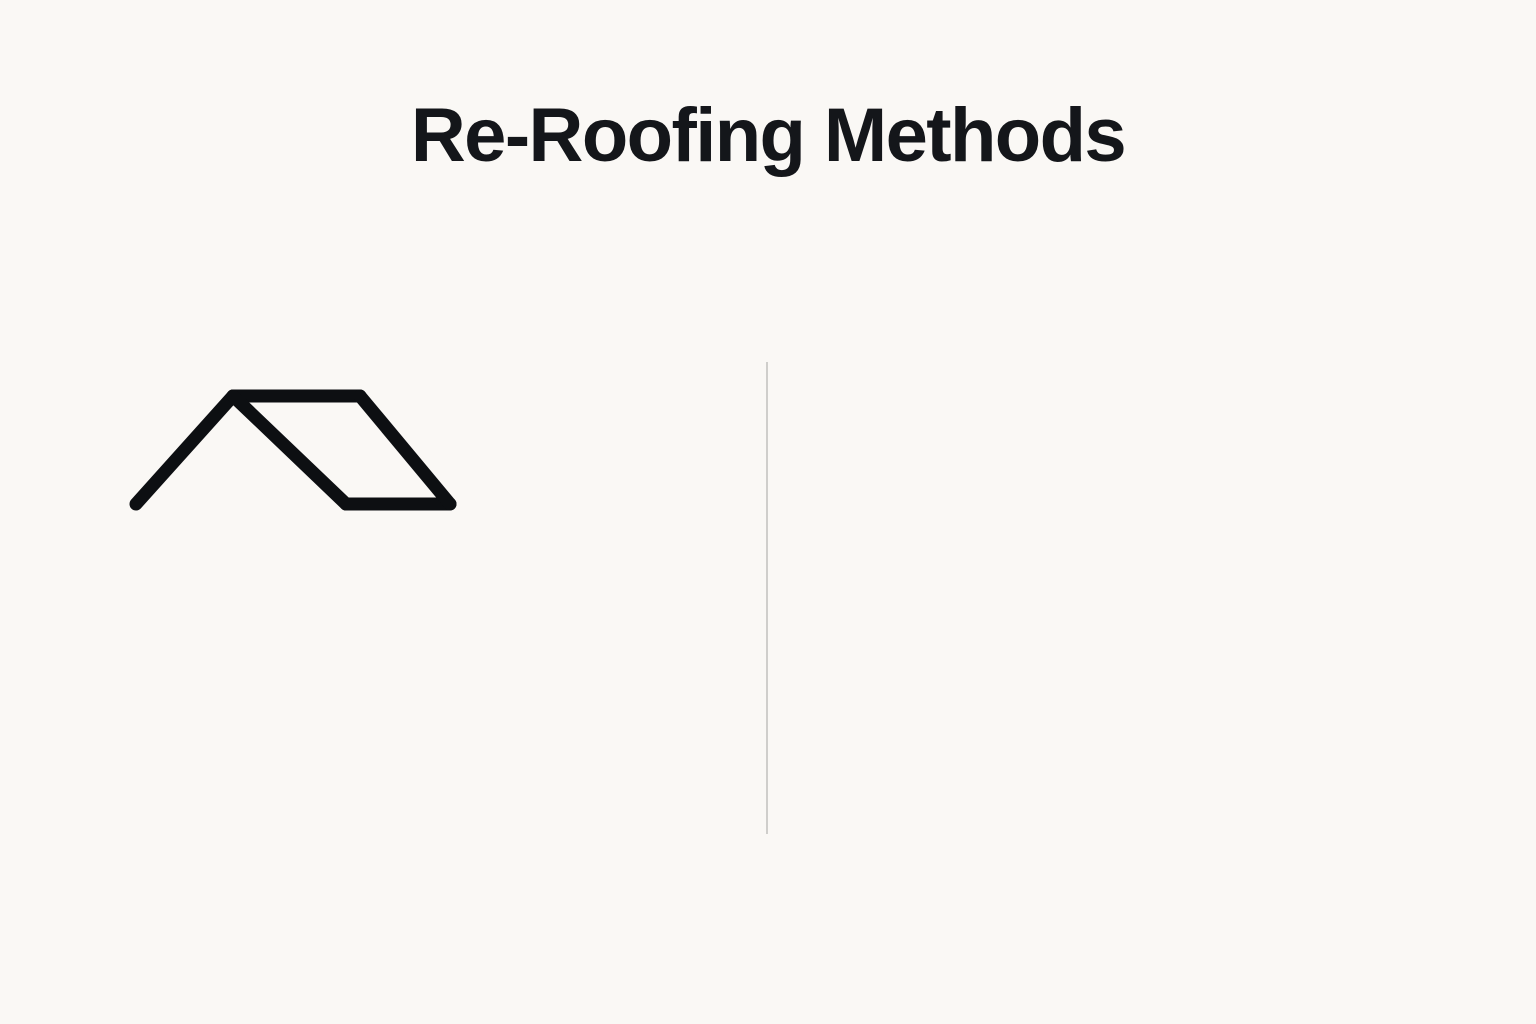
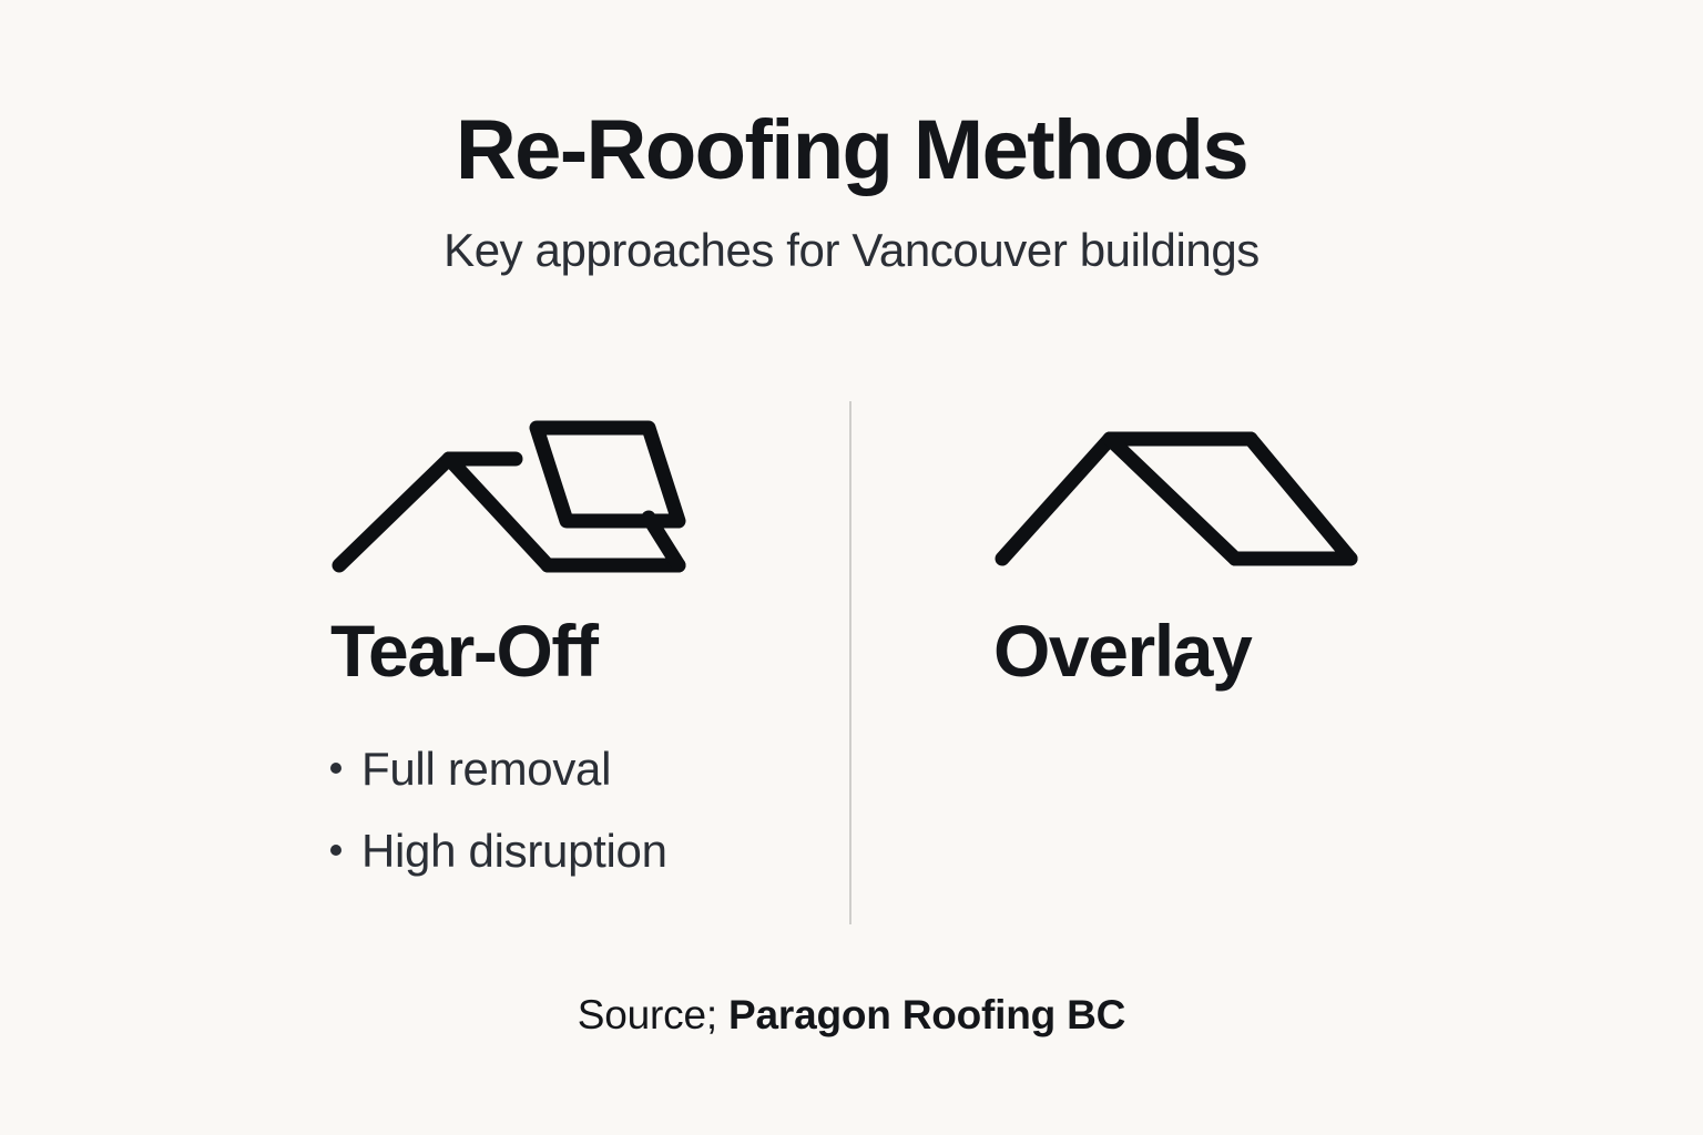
  Re-Roofing Methods
+ Key approaches for Vancouver buildings
+ Tear-Off
+ Full removal
+ High disruption
+ Overlay
+ Source; Paragon Roofing BC
